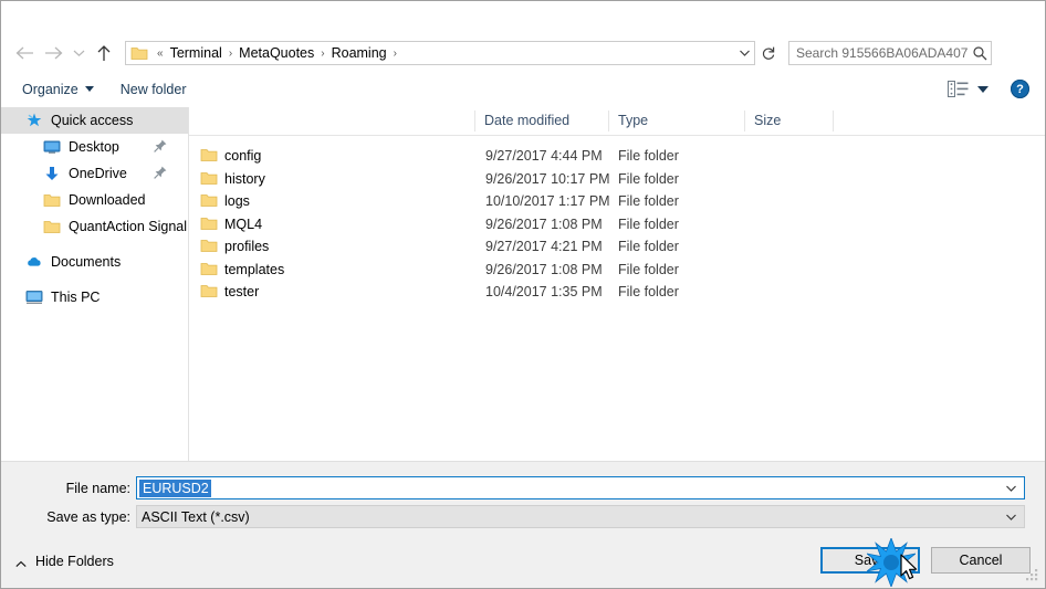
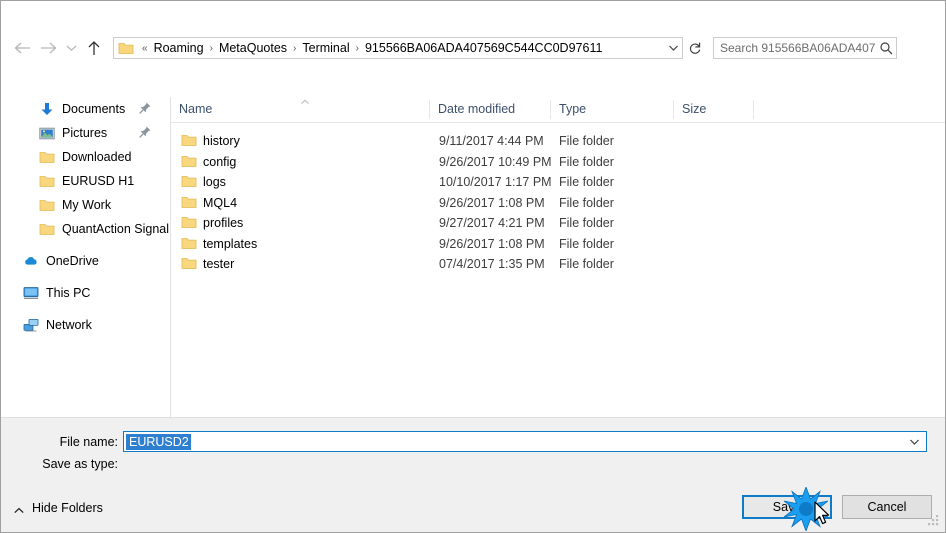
  «
- Terminal
+ Roaming
  ›
  MetaQuotes
  ›
- Roaming
+ Terminal
  ›
+ 915566BA06ADA407569C544CC0D97611
  Search 915566BA06ADA407
- Organize
- New folder
- ?
- Quick access
- Desktop
- OneDrive
+ Documents
+ Pictures
  Downloaded
+ EURUSD H1
+ My Work
  QuantAction Signal
- Documents
+ OneDrive
  This PC
+ Network
+ Name
  Date modified
  Type
  Size
- config
+ history
- 9/27/2017 4:44 PM
+ 9/11/2017 4:44 PM
  File folder
- history
+ config
- 9/26/2017 10:17 PM
+ 9/26/2017 10:49 PM
  File folder
  logs
  10/10/2017 1:17 PM
  File folder
  MQL4
  9/26/2017 1:08 PM
  File folder
  profiles
  9/27/2017 4:21 PM
  File folder
  templates
  9/26/2017 1:08 PM
  File folder
  tester
- 10/4/2017 1:35 PM
+ 07/4/2017 1:35 PM
  File folder
  File name:
  EURUSD2
  Save as type:
- ASCII Text (*.csv)
  Hide Folders
  Cancel
